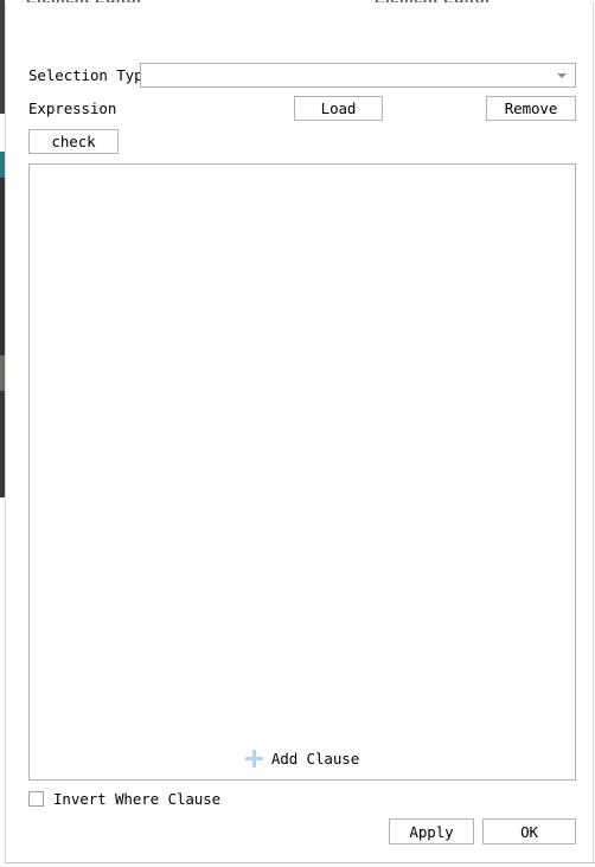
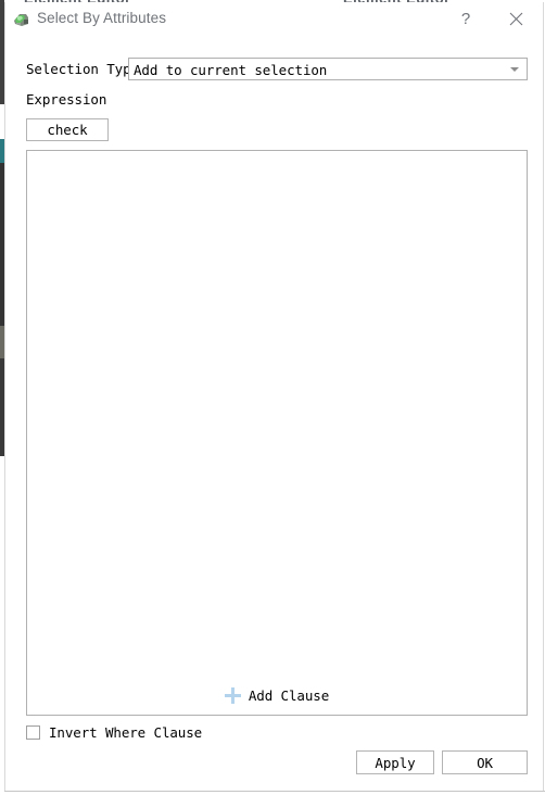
+ Select By Attributes
+ ?
  Selection Typ
+ Add to current selection
  Expression
- Load
- Remove
  check
  Add Clause
  Invert Where Clause
  Apply
  OK
